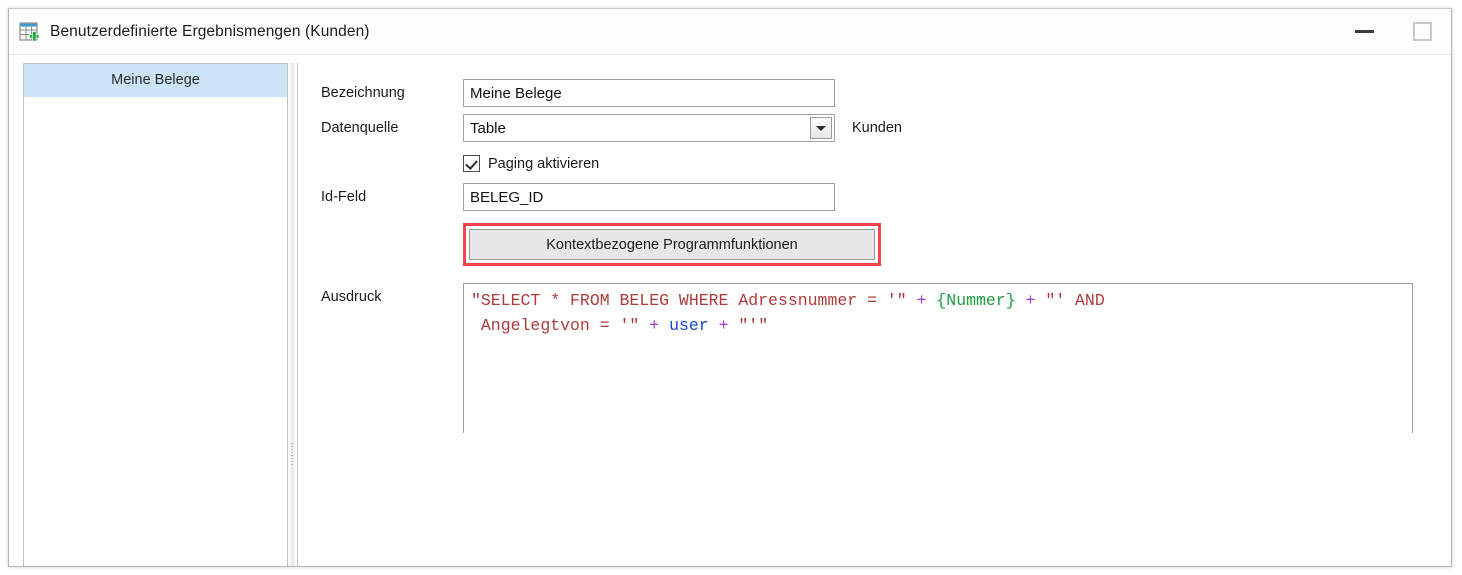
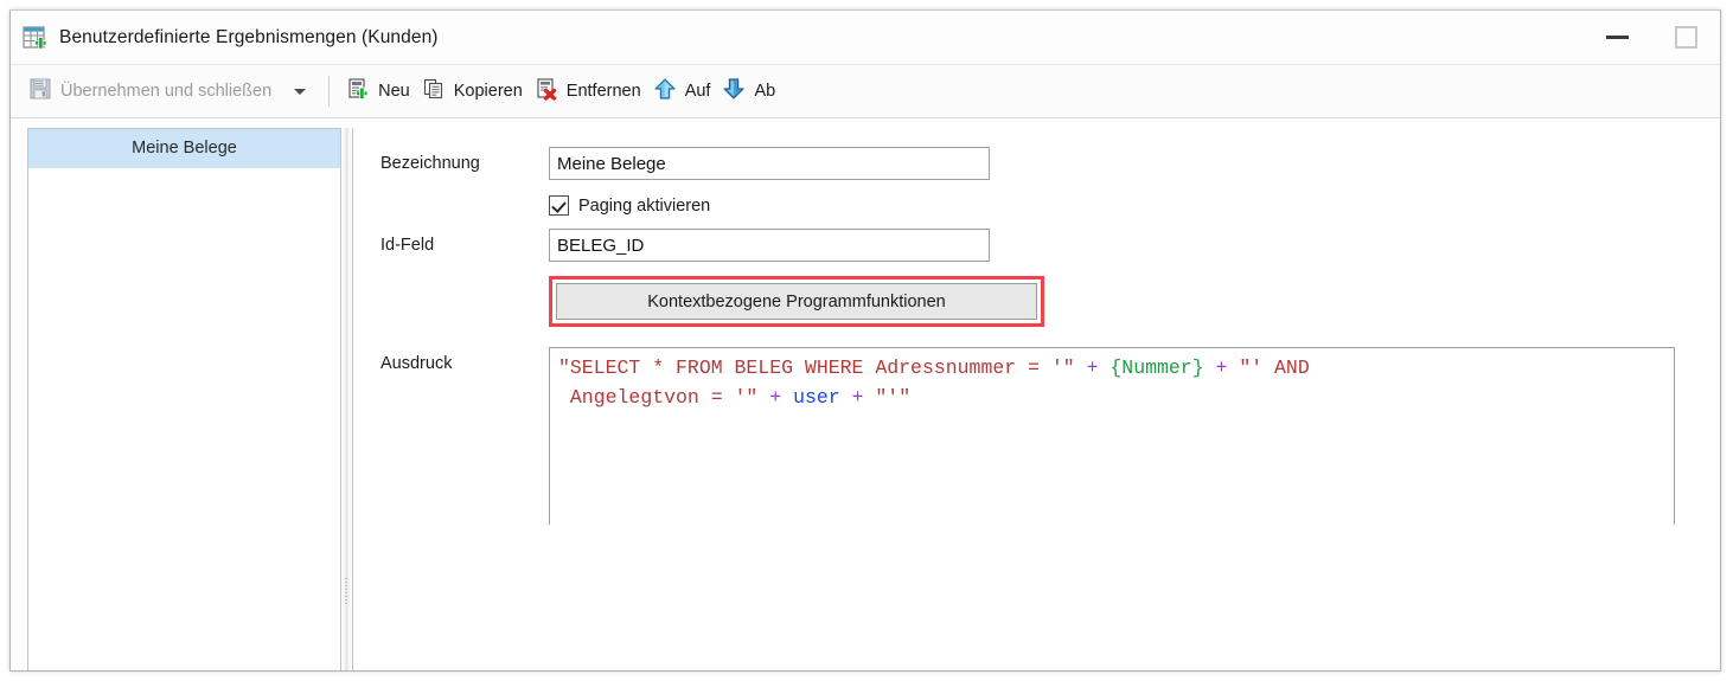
  Benutzerdefinierte Ergebnismengen (Kunden)
+ Übernehmen und schließen
+ Neu
+ Kopieren
+ Entfernen
+ Auf
+ Ab
  Meine Belege
  Bezeichnung
  Meine Belege
- Datenquelle
- Table
- Kunden
  Paging aktivieren
  Id-Feld
  BELEG_ID
  Kontextbezogene Programmfunktionen
  Ausdruck
  "SELECT * FROM BELEG WHERE Adressnummer = '" + {Nummer} + "' AND
  Angelegtvon = '" + user + "'"
